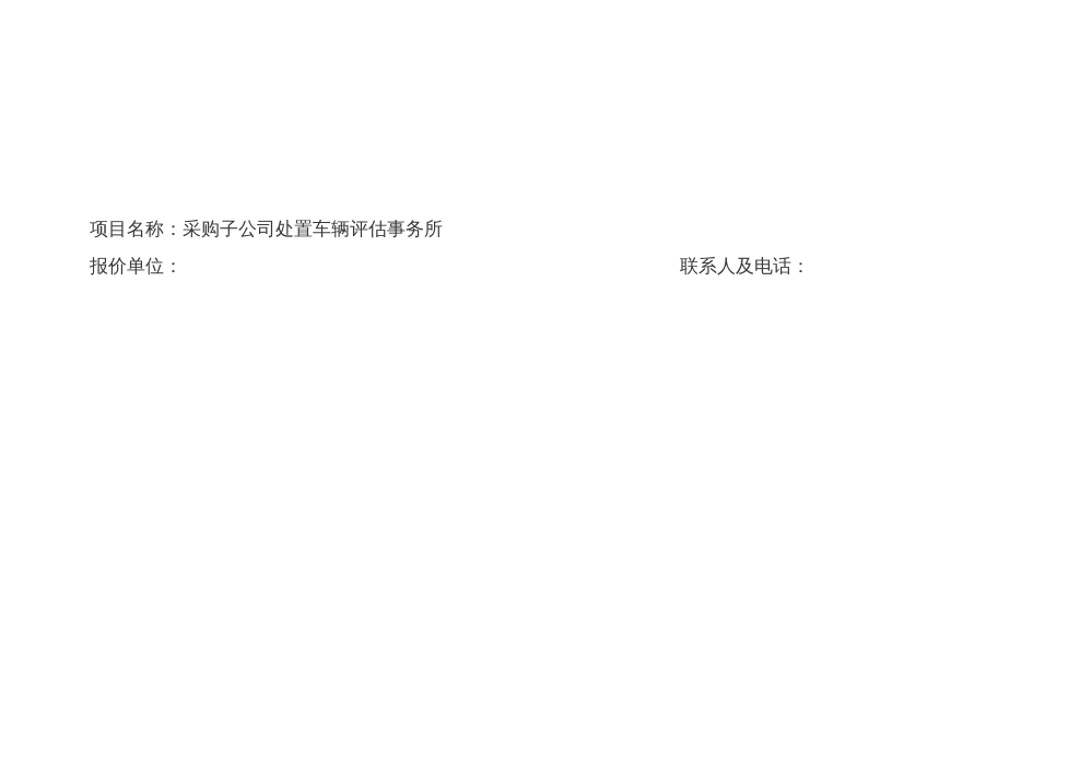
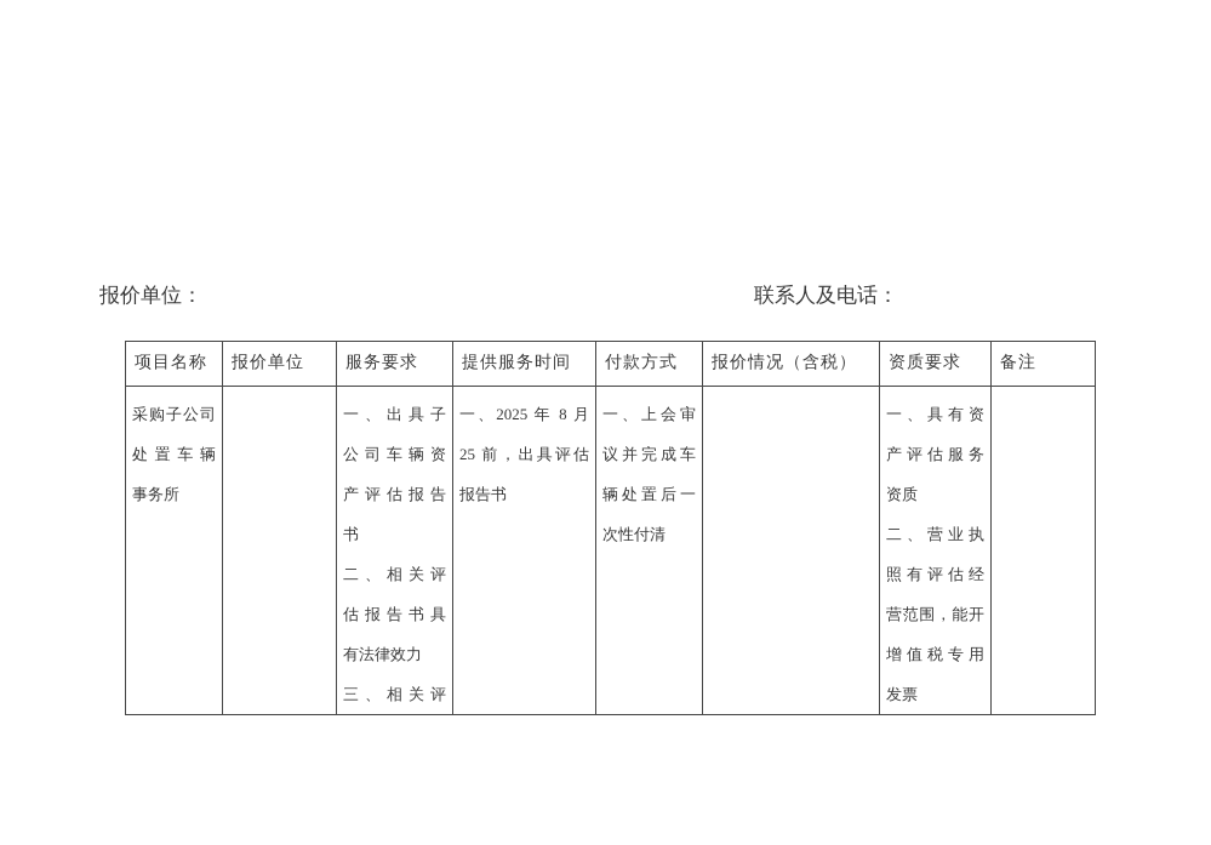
- 项目名称：采购子公司处置车辆评估事务所
  报价单位：
  联系人及电话：
+ 项目名称	报价单位	服务要求	提供服务时间	付款方式	报价情况（含税）	资质要求	备注
+ 采购子公司处置车辆事务所		一、出具子公司车辆资产评估报告书二、相关评估报告书具有法律效力三、相关评	一、2025 年 8 月25 前，出具评估报告书	一、上会审议并完成车辆处置后一次性付清		一、具有资产评估服务资质二、营业执照有评估经营范围，能开增值税专用发票
